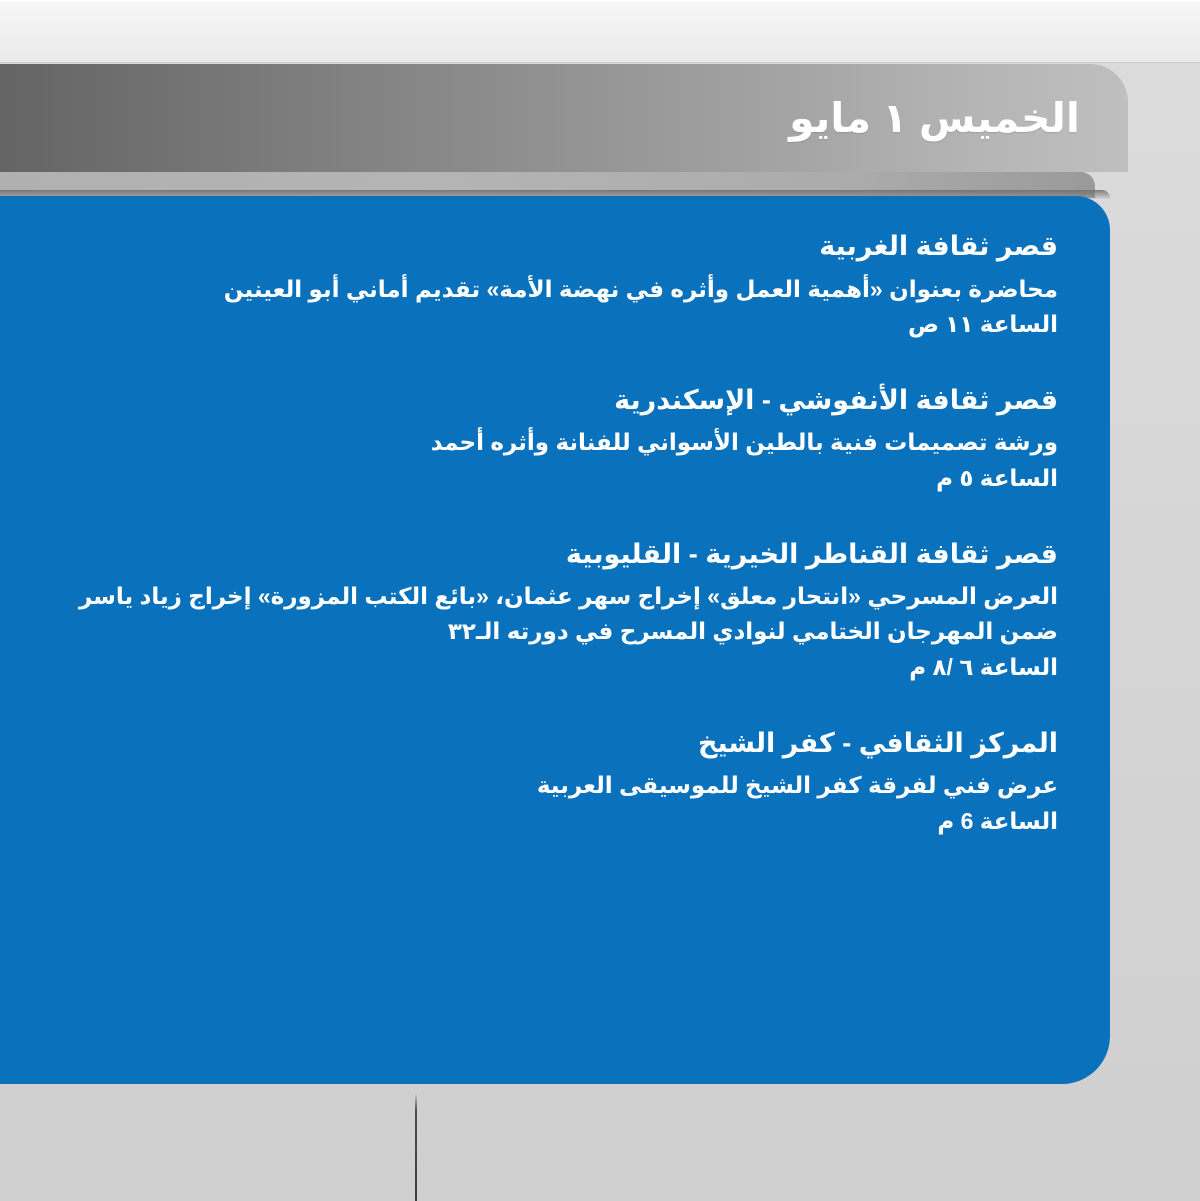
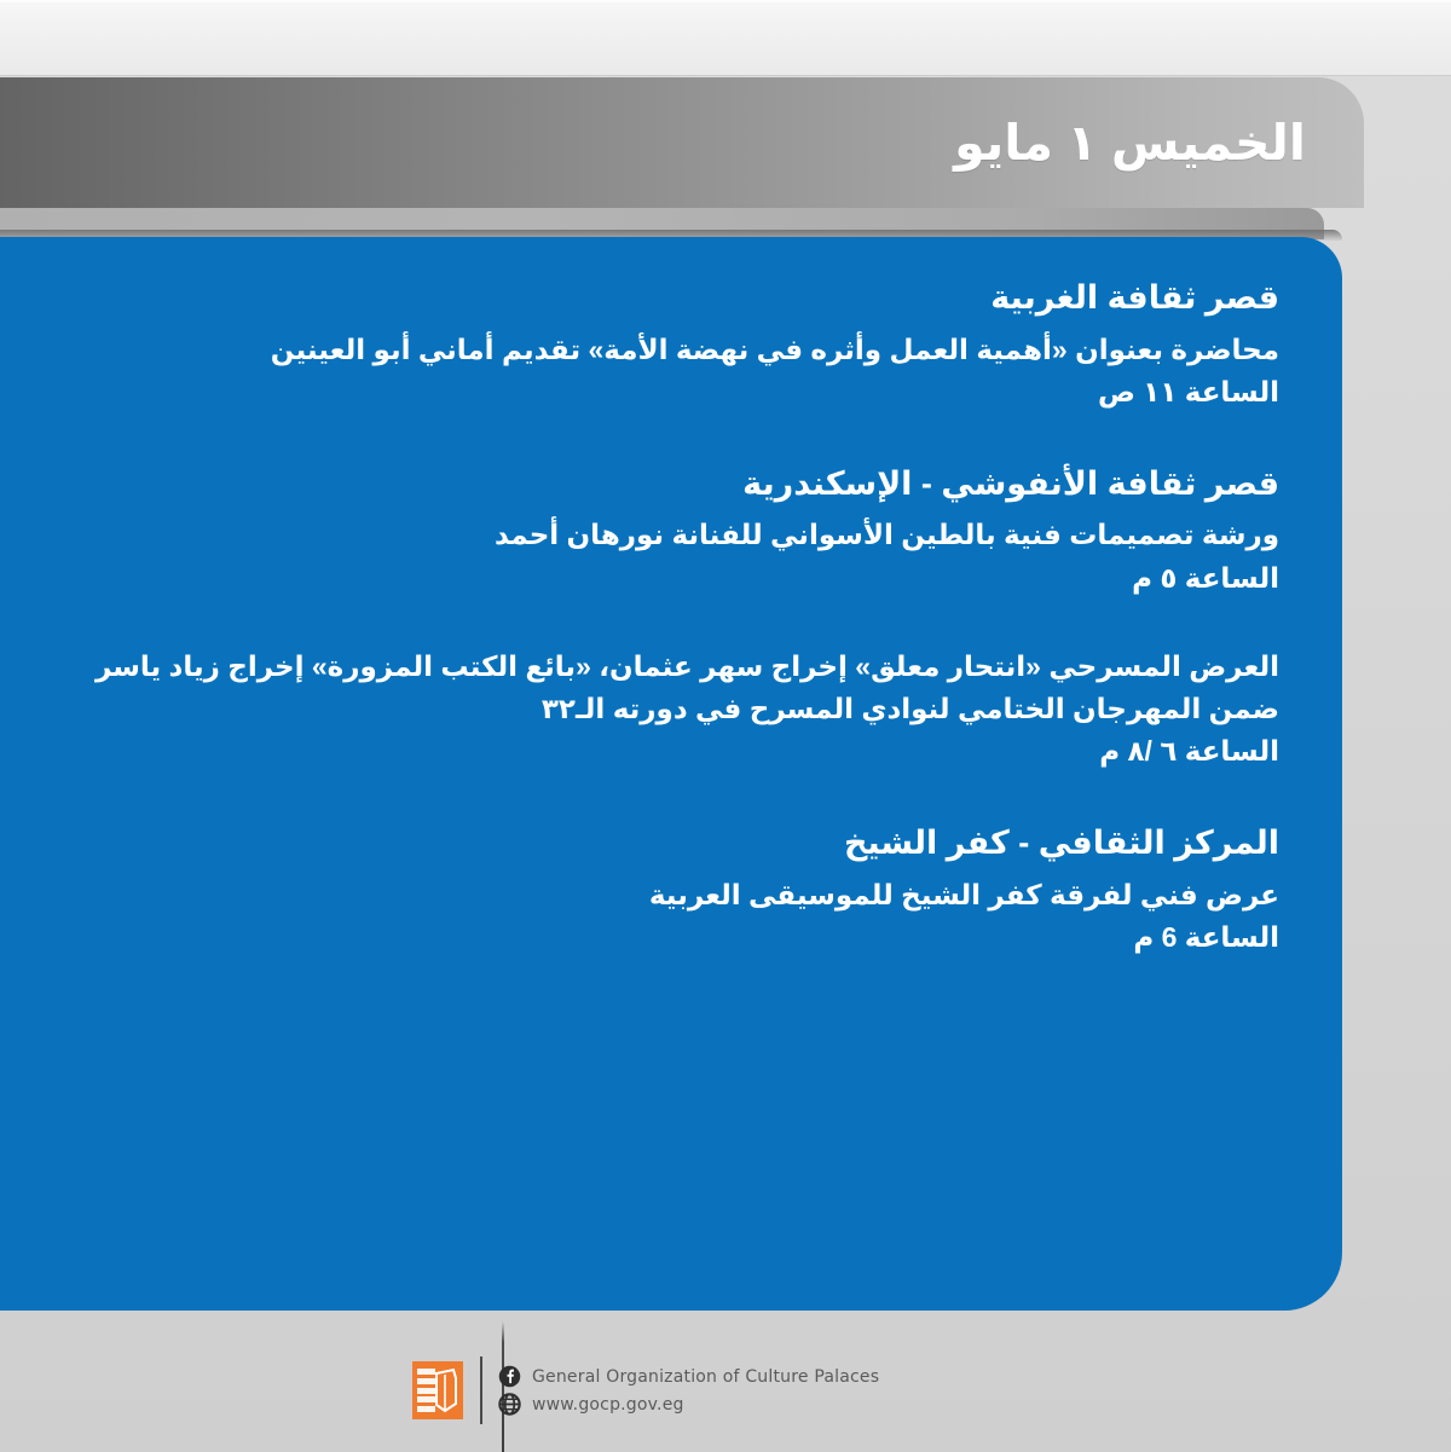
  الخميس ١ مايو
  قصر ثقافة الغربية
  محاضرة بعنوان «أهمية العمل وأثره في نهضة الأمة» تقديم أماني أبو العينين
  الساعة ١١ ص
  قصر ثقافة الأنفوشي - الإسكندرية
- ورشة تصميمات فنية بالطين الأسواني للفنانة وأثره أحمد
+ ورشة تصميمات فنية بالطين الأسواني للفنانة نورهان أحمد
  الساعة ٥ م
- قصر ثقافة القناطر الخيرية - القليوبية
  العرض المسرحي «انتحار معلق» إخراج سهر عثمان، «بائع الكتب المزورة» إخراج زياد ياسر
  ضمن المهرجان الختامي لنوادي المسرح في دورته الـ٣٢
  الساعة ٦ /٨ م
  المركز الثقافي - كفر الشيخ
  عرض فني لفرقة كفر الشيخ للموسيقى العربية
  الساعة 6 م
+ General Organization of Culture Palaces
+ www.gocp.gov.eg
